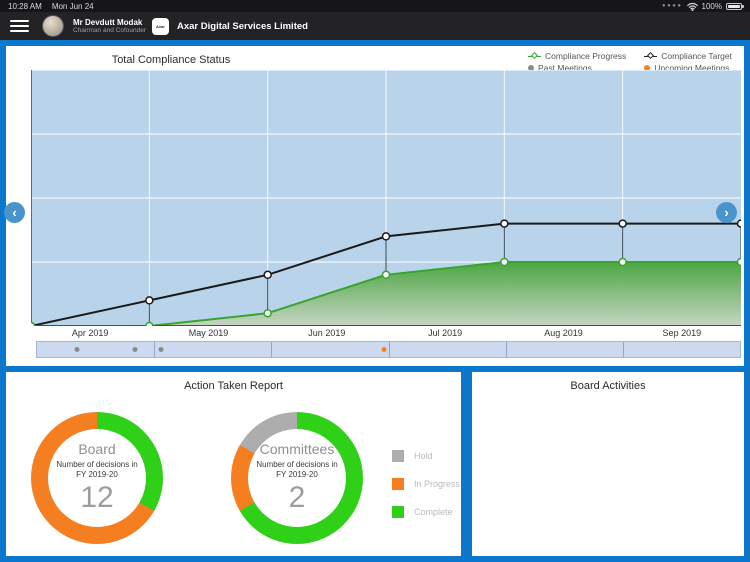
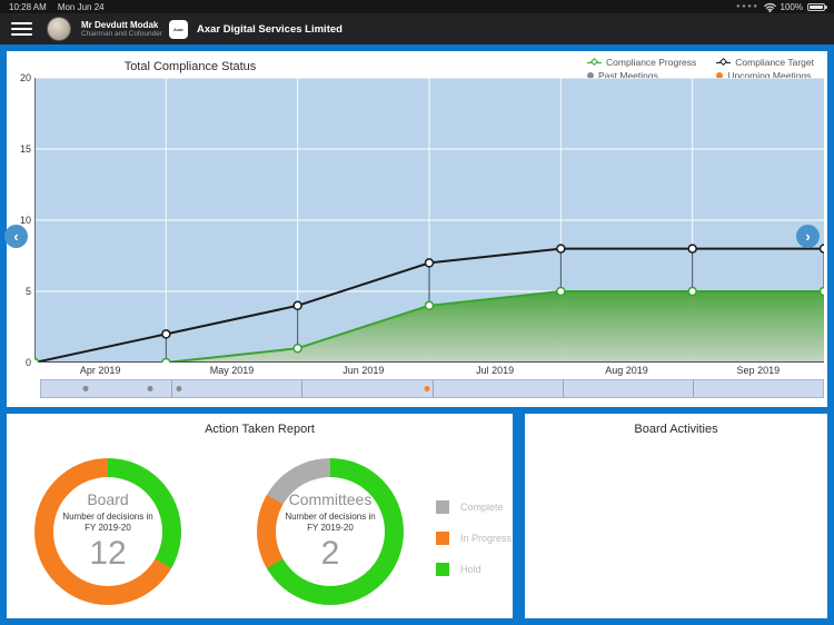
  10:28 AM
  Mon Jun 24
  100%
  Mr Devdutt Modak
  Axar Digital Services Limited
  Total Compliance Status
  Compliance Progress
  Compliance Target
  Past Meetings
  Upcoming Meetings
+ 0
+ 5
+ 10
+ 15
+ 20
  Apr 2019
  May 2019
  Jun 2019
  Jul 2019
  Aug 2019
  Sep 2019
  ‹
  ›
  Action Taken Report
  Board
  Number of decisions in FY 2019-20
  12
  Committees
  Number of decisions in FY 2019-20
  2
- Hold
+ Complete
  In Progress
- Complete
+ Hold
  Board Activities
